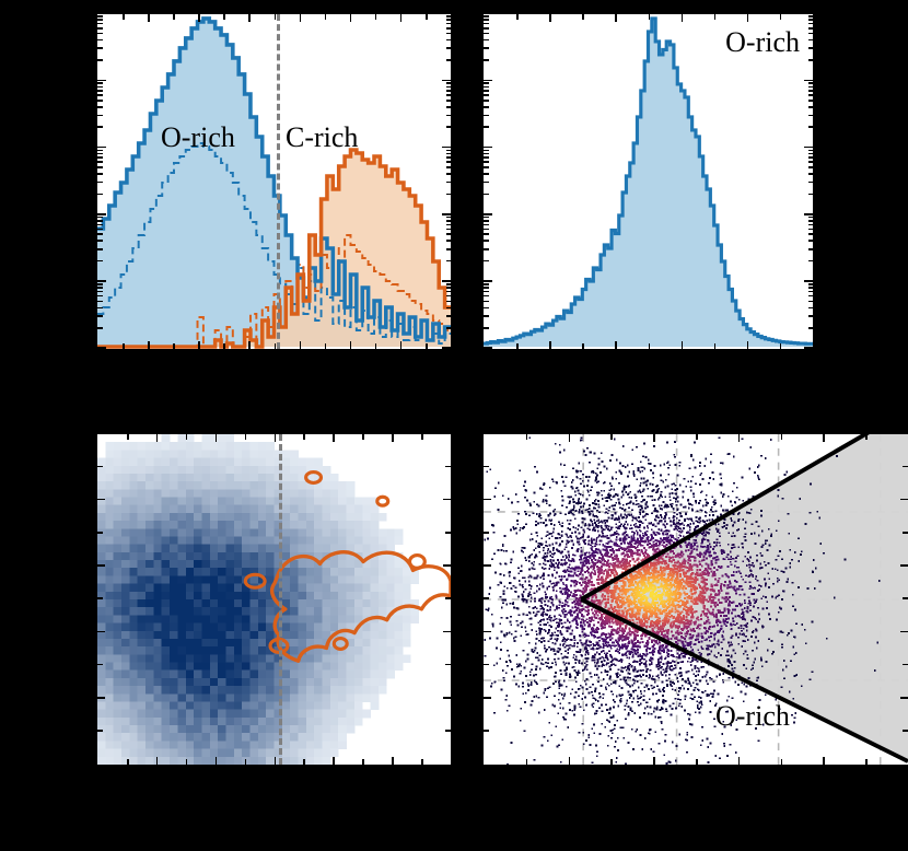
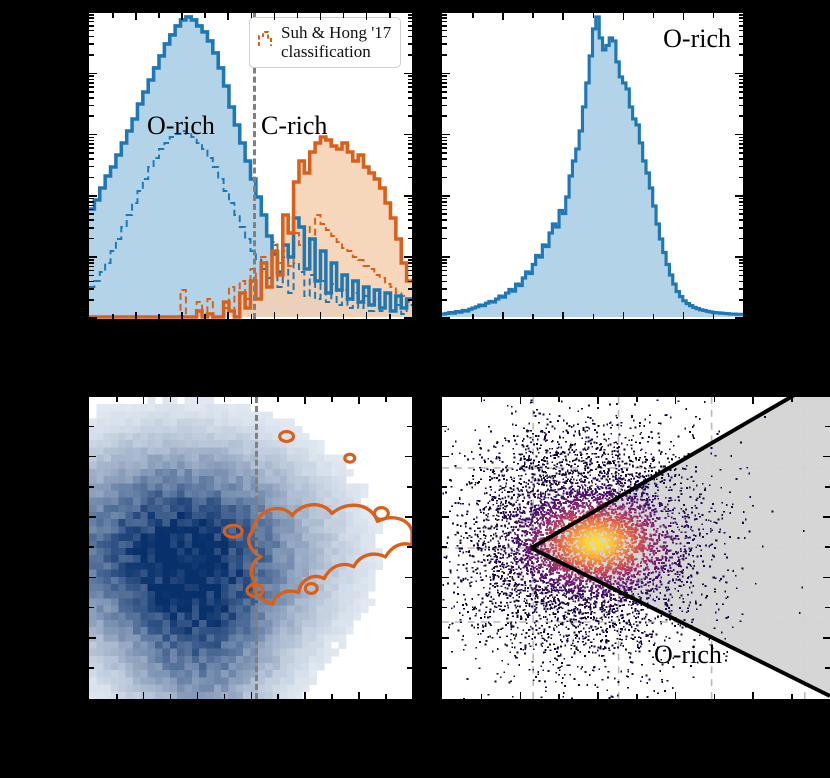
  O-rich
  C-rich
+ Suh & Hong '17
+ classification
  O-rich
  O-rich
